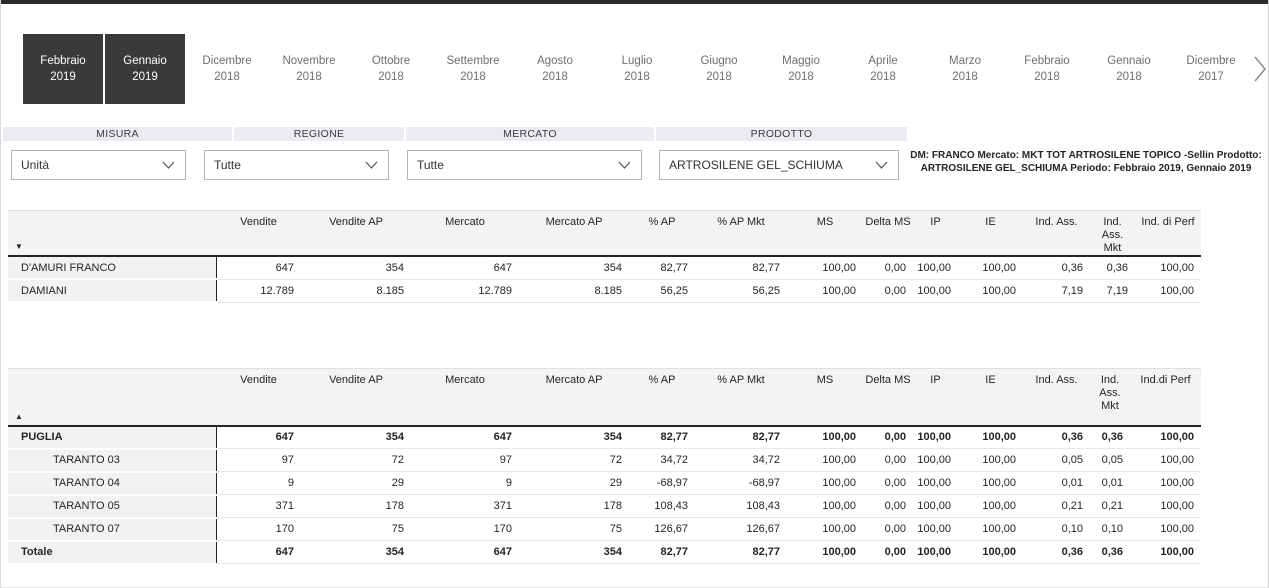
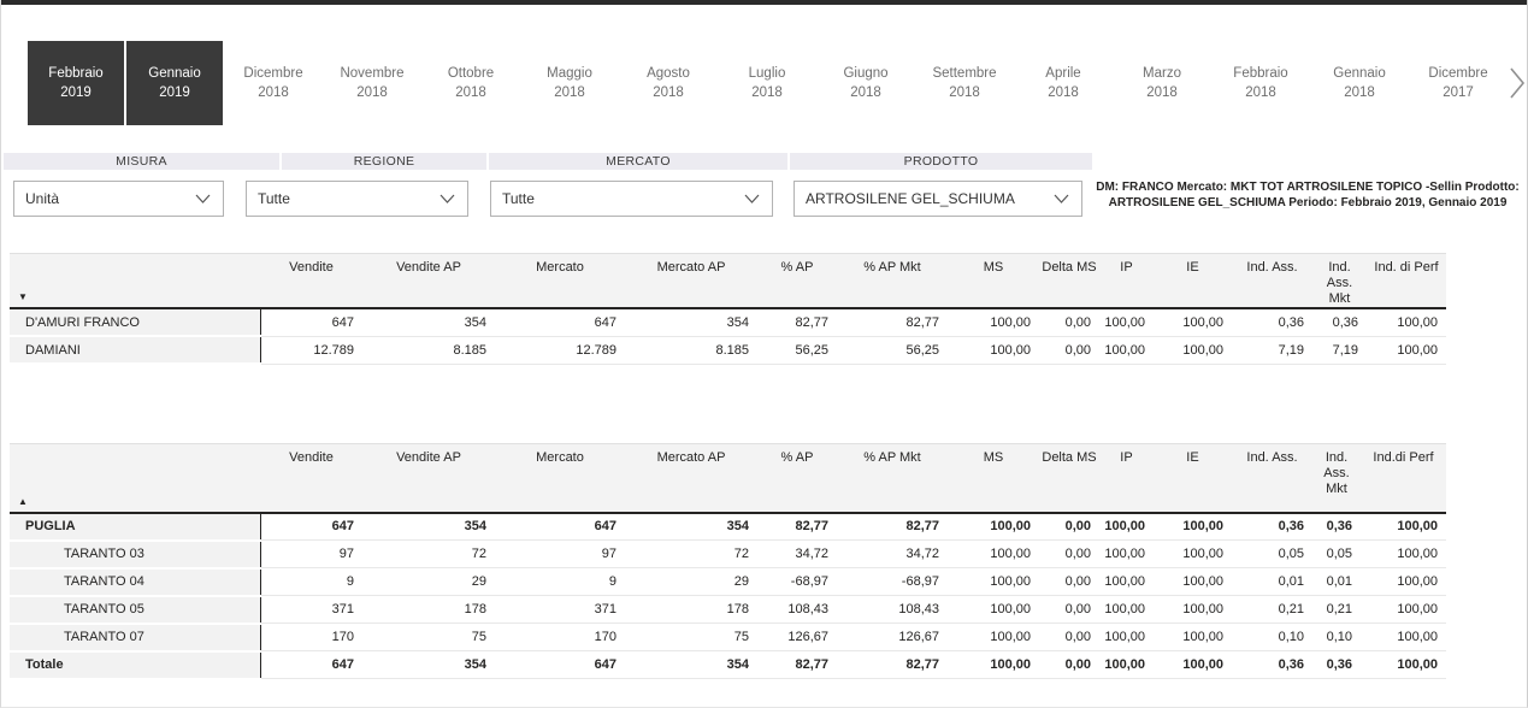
  Febbraio
  2019
  Gennaio
  2019
  Dicembre
  2018
  Novembre
  2018
  Ottobre
  2018
- Settembre
+ Maggio
  2018
  Agosto
  2018
  Luglio
  2018
  Giugno
  2018
- Maggio
+ Settembre
  2018
  Aprile
  2018
  Marzo
  2018
  Febbraio
  2018
  Gennaio
  2018
  Dicembre
  2017
  MISURA
  REGIONE
  MERCATO
  PRODOTTO
  Unità
  Tutte
  Tutte
  ARTROSILENE GEL_SCHIUMA
  DM: FRANCO Mercato: MKT TOT ARTROSILENE TOPICO -Sellin Prodotto:
  ARTROSILENE GEL_SCHIUMA Periodo: Febbraio 2019, Gennaio 2019
  ▼	Vendite	Vendite AP	Mercato	Mercato AP	% AP	% AP Mkt	MS	Delta MS	IP	IE	Ind. Ass.	Ind. Ass. Mkt	Ind. di Perf
  D'AMURI FRANCO	647	354	647	354	82,77	82,77	100,00	0,00	100,00	100,00	0,36	0,36	100,00
  DAMIANI	12.789	8.185	12.789	8.185	56,25	56,25	100,00	0,00	100,00	100,00	7,19	7,19	100,00
  ▲	Vendite	Vendite AP	Mercato	Mercato AP	% AP	% AP Mkt	MS	Delta MS	IP	IE	Ind. Ass.	Ind. Ass. Mkt	Ind.di Perf
  PUGLIA	647	354	647	354	82,77	82,77	100,00	0,00	100,00	100,00	0,36	0,36	100,00
  TARANTO 03	97	72	97	72	34,72	34,72	100,00	0,00	100,00	100,00	0,05	0,05	100,00
  TARANTO 04	9	29	9	29	-68,97	-68,97	100,00	0,00	100,00	100,00	0,01	0,01	100,00
  TARANTO 05	371	178	371	178	108,43	108,43	100,00	0,00	100,00	100,00	0,21	0,21	100,00
  TARANTO 07	170	75	170	75	126,67	126,67	100,00	0,00	100,00	100,00	0,10	0,10	100,00
  Totale	647	354	647	354	82,77	82,77	100,00	0,00	100,00	100,00	0,36	0,36	100,00
